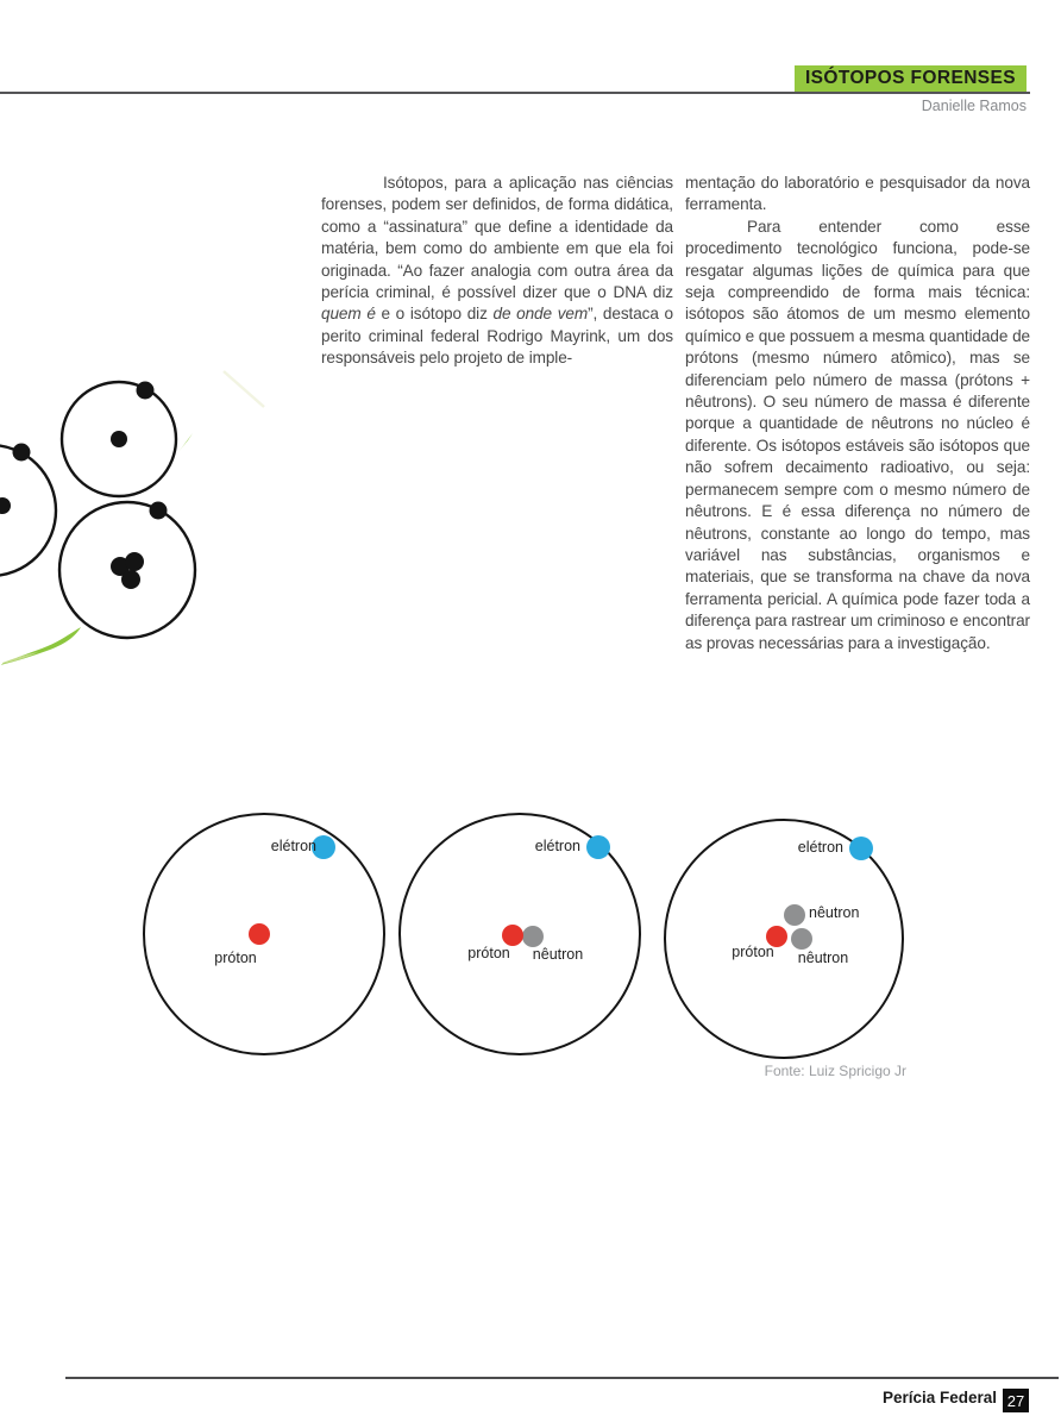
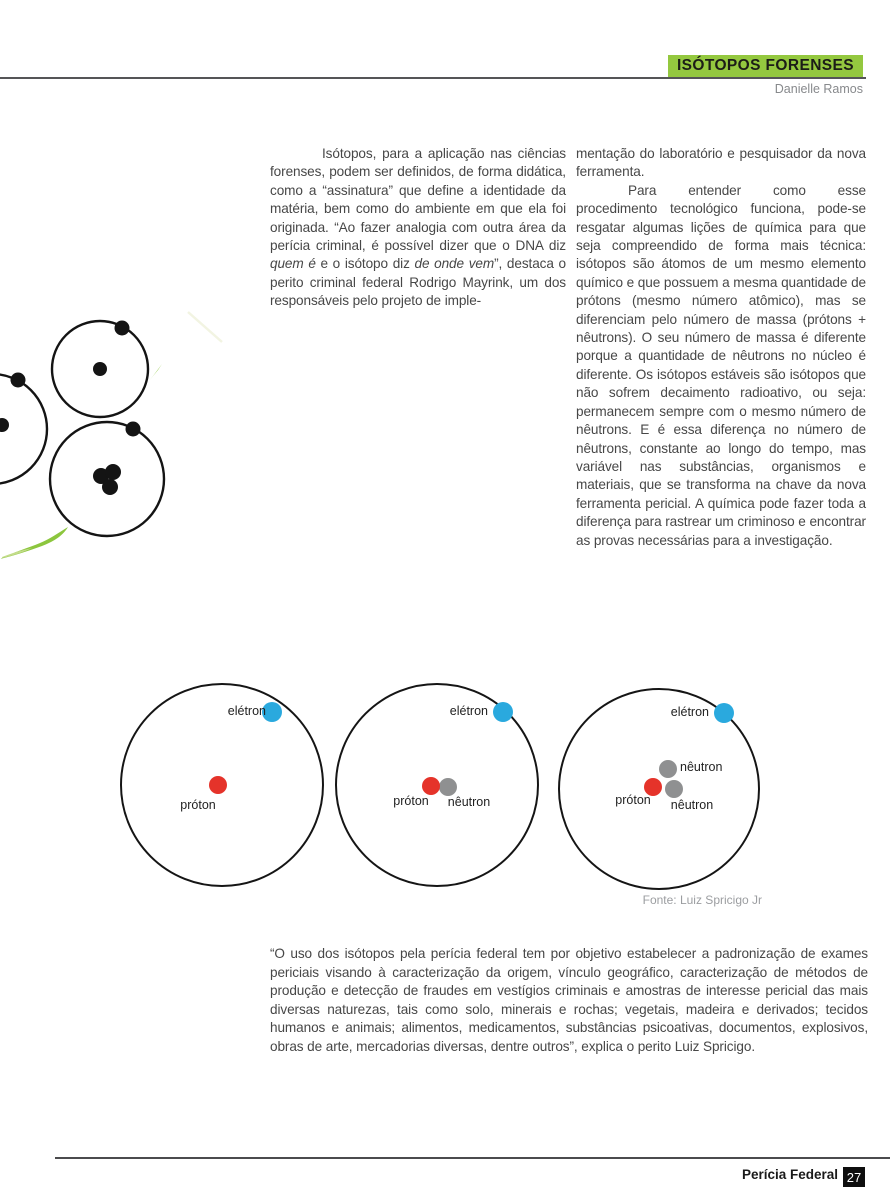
  ISÓTOPOS FORENSES
  Danielle Ramos
  Isótopos, para a aplicação nas ciências forenses, podem ser definidos, de forma didática, como a “assinatura” que define a identidade da matéria, bem como do ambiente em que ela foi originada. “Ao fazer analogia com outra área da perícia criminal, é possível dizer que o DNA diz quem é e o isótopo diz de onde vem”, destaca o perito criminal federal Rodrigo Mayrink, um dos responsáveis pelo projeto de imple-
  mentação do laboratório e pesquisador da nova ferramenta.
  Para entender como esse procedimento tecnológico funciona, pode-se resgatar algumas lições de química para que seja compreendido de forma mais técnica: isótopos são átomos de um mesmo elemento químico e que possuem a mesma quantidade de prótons (mesmo número atômico), mas se diferenciam pelo número de massa (prótons + nêutrons). O seu número de massa é diferente porque a quantidade de nêutrons no núcleo é diferente. Os isótopos estáveis são isótopos que não sofrem decaimento radioativo, ou seja: permanecem sempre com o mesmo número de nêutrons. E é essa diferença no número de nêutrons, constante ao longo do tempo, mas variável nas substâncias, organismos e materiais, que se transforma na chave da nova ferramenta pericial. A química pode fazer toda a diferença para rastrear um criminoso e encontrar as provas necessárias para a investigação.
  elétron
  próton
  elétron
  próton
  nêutron
  elétron
  nêutron
  próton
  nêutron
  Fonte: Luiz Spricigo Jr
+ “O uso dos isótopos pela perícia federal tem por objetivo estabelecer a padronização de exames periciais visando à caracterização da origem, vínculo geográfico, caracterização de métodos de produção e detecção de fraudes em vestígios criminais e amostras de interesse pericial das mais diversas naturezas, tais como solo, minerais e rochas; vegetais, madeira e derivados; tecidos humanos e animais; alimentos, medicamentos, substâncias psicoativas, documentos, explosivos, obras de arte, mercadorias diversas, dentre outros”, explica o perito Luiz Spricigo.
  Perícia Federal
  27
